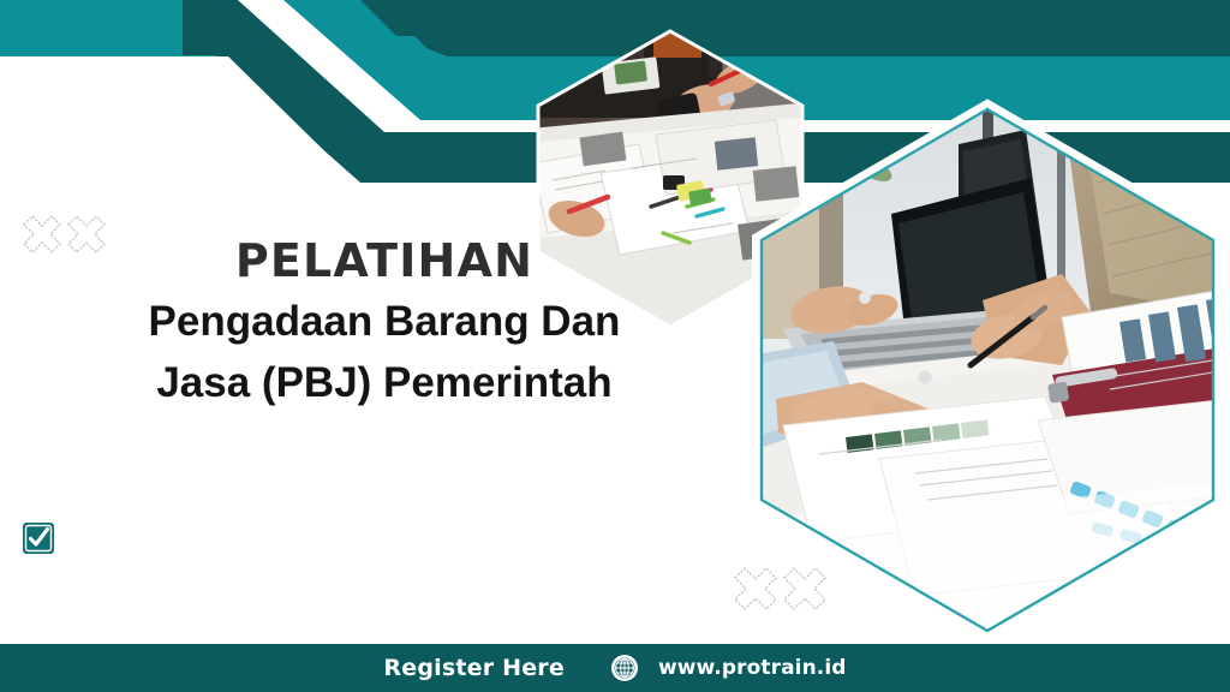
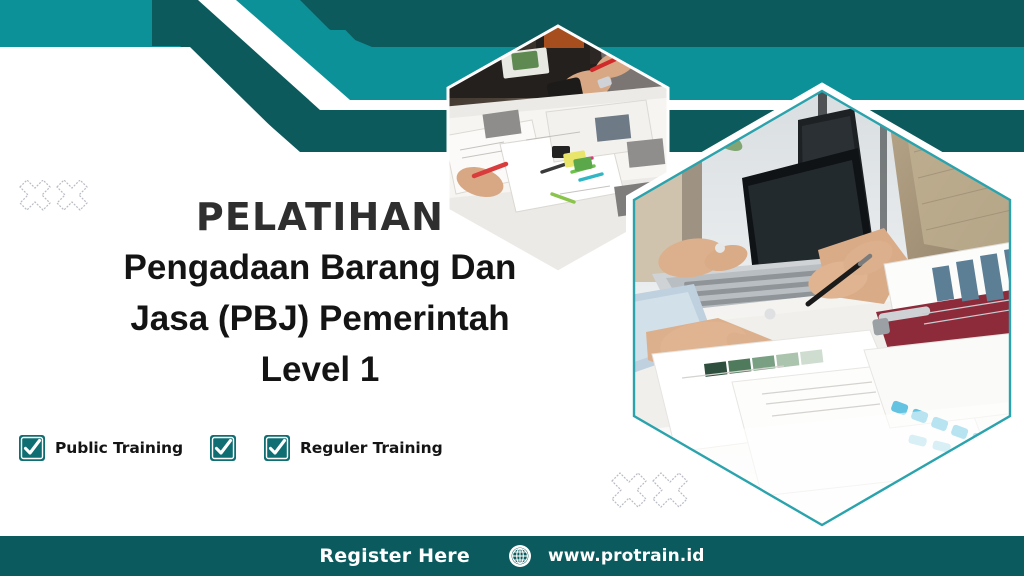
  PELATIHAN
  Pengadaan Barang Dan
  Jasa (PBJ) Pemerintah
+ Level 1
+ Public Training
+ Reguler Training
  Register Here
  www.protrain.id
